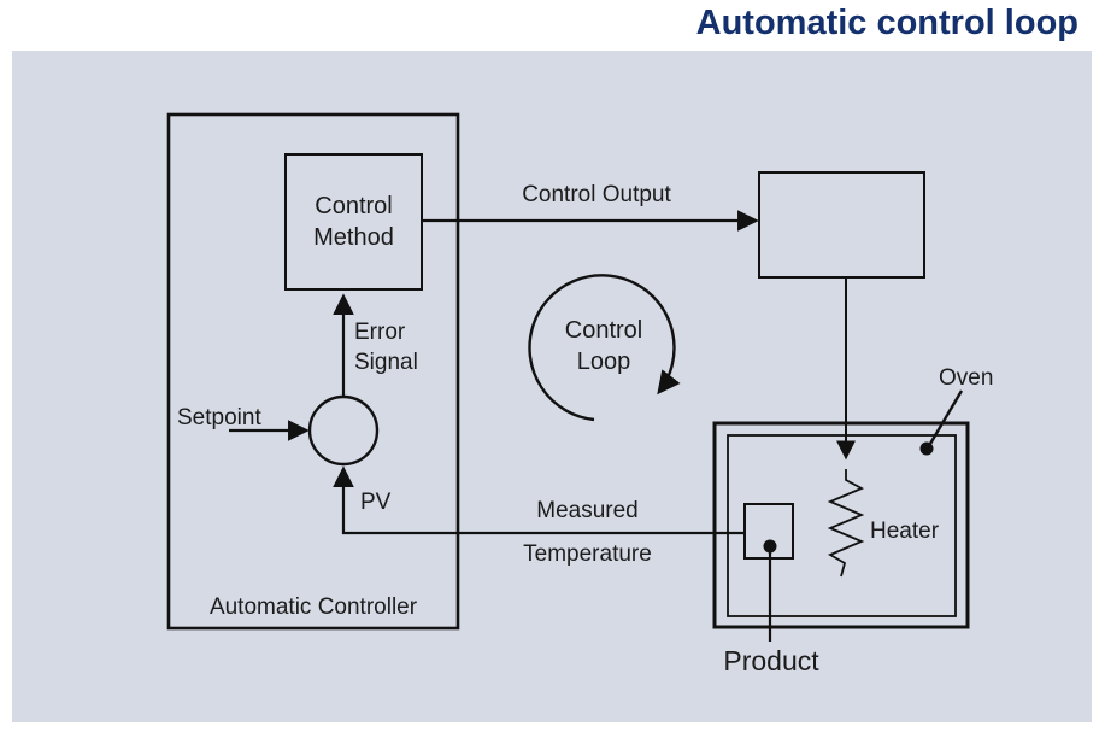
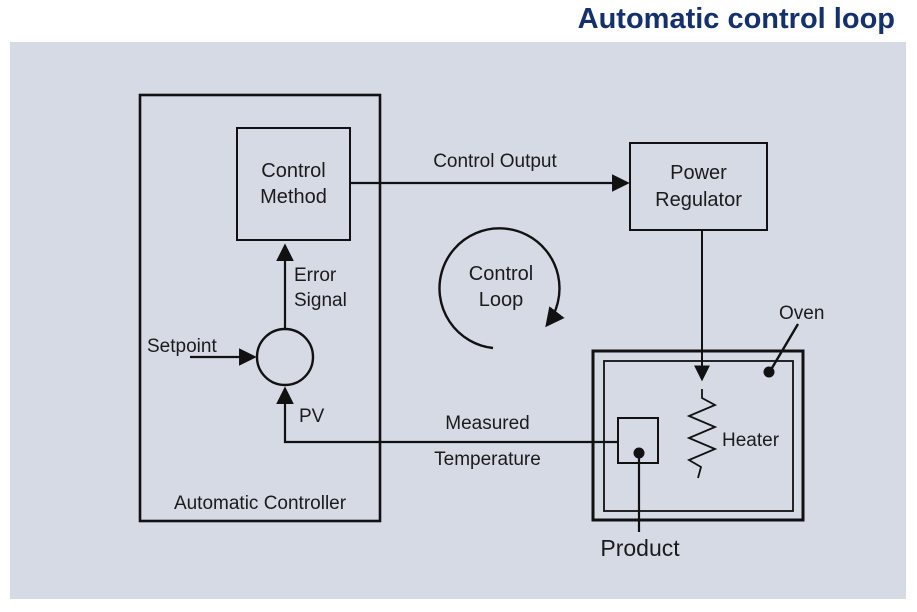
  Automatic control loop
  Control Method
+ Power Regulator
  Control Output
  Control Loop
  Setpoint
  Error Signal
  PV
  Measured
  Temperature
  Automatic Controller
  Oven
  Heater
  Product
